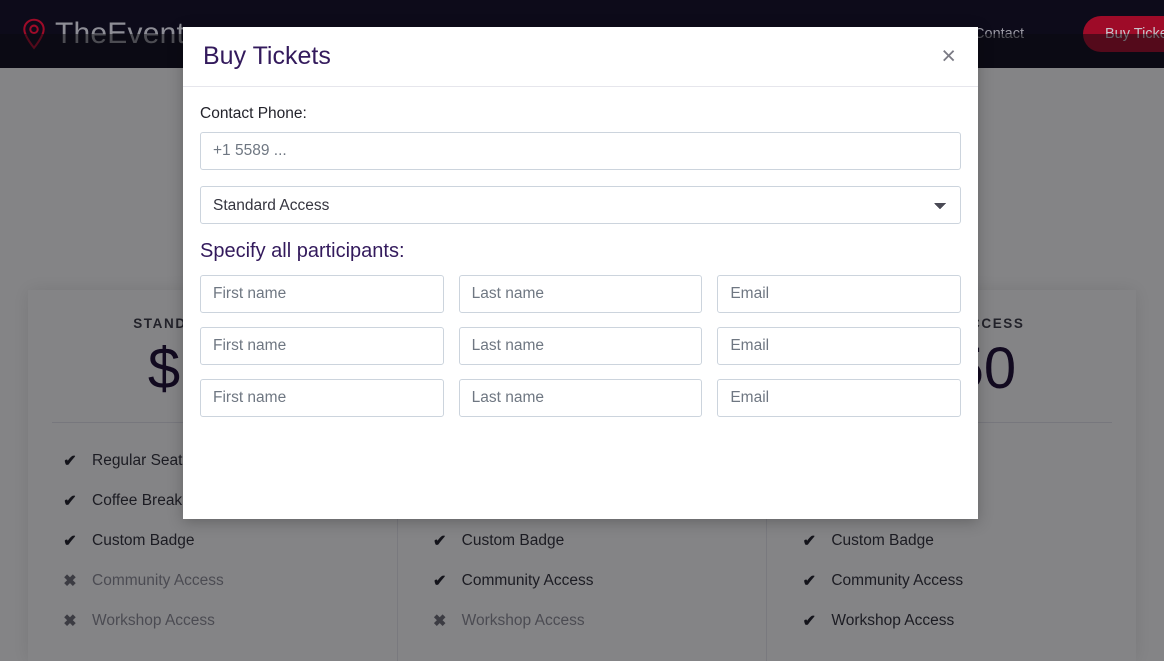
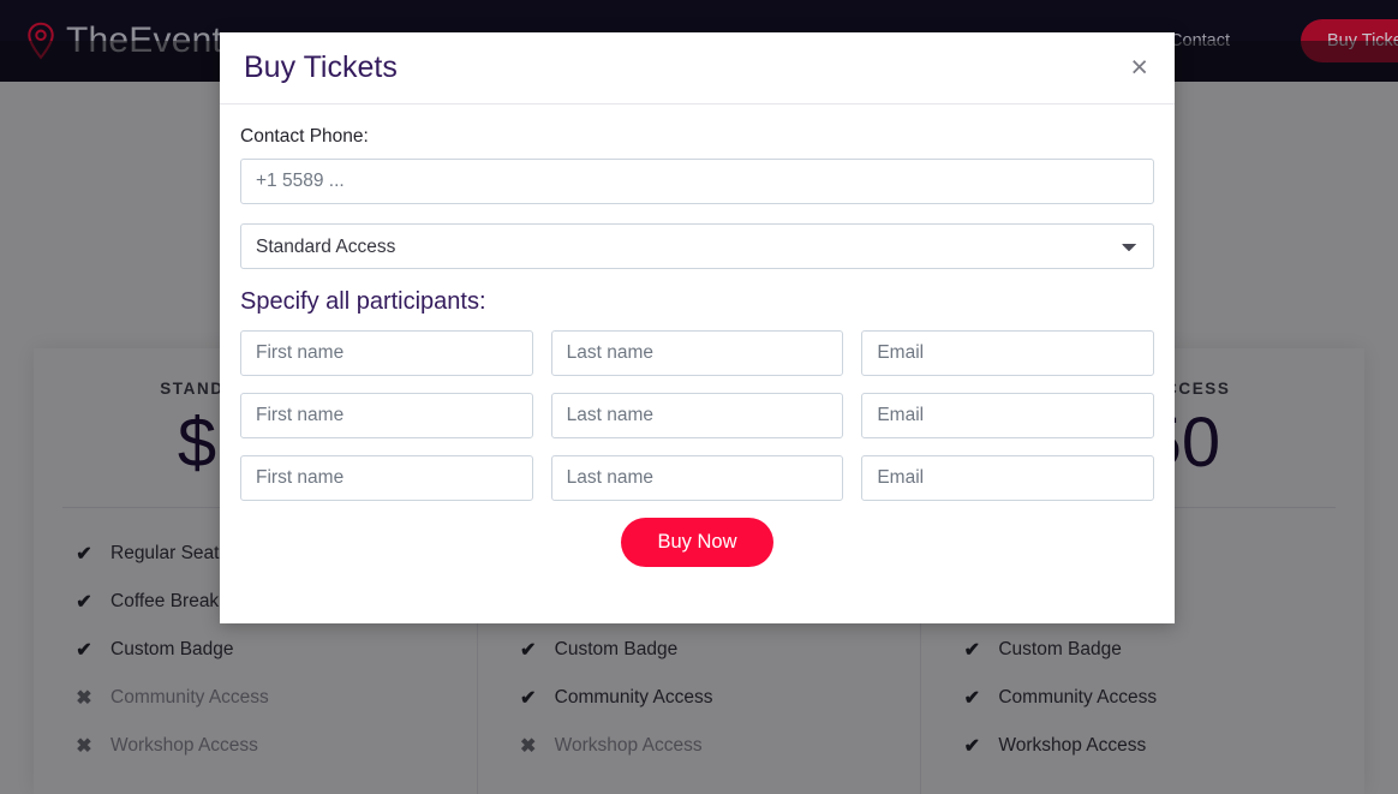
  TheEvent
  Contact
  Buy Tick
  ✔
  Regular Seat
  ✔
  Coffee Break
  ✔
  Custom Badge
  ✖
  Community Access
  ✖
  Workshop Access
  ✔
  Custom Badge
  ✔
  Community Access
  ✖
  Workshop Access
  ✔
  Custom Badge
  ✔
  Community Access
  ✔
  Workshop Access
  Buy Tickets
  ×
  Contact Phone:
  +1 5589 ...
  Standard Access
  Specify all participants:
  First name
  Last name
  Email
  First name
  Last name
  Email
  First name
  Last name
  Email
+ Buy Now
